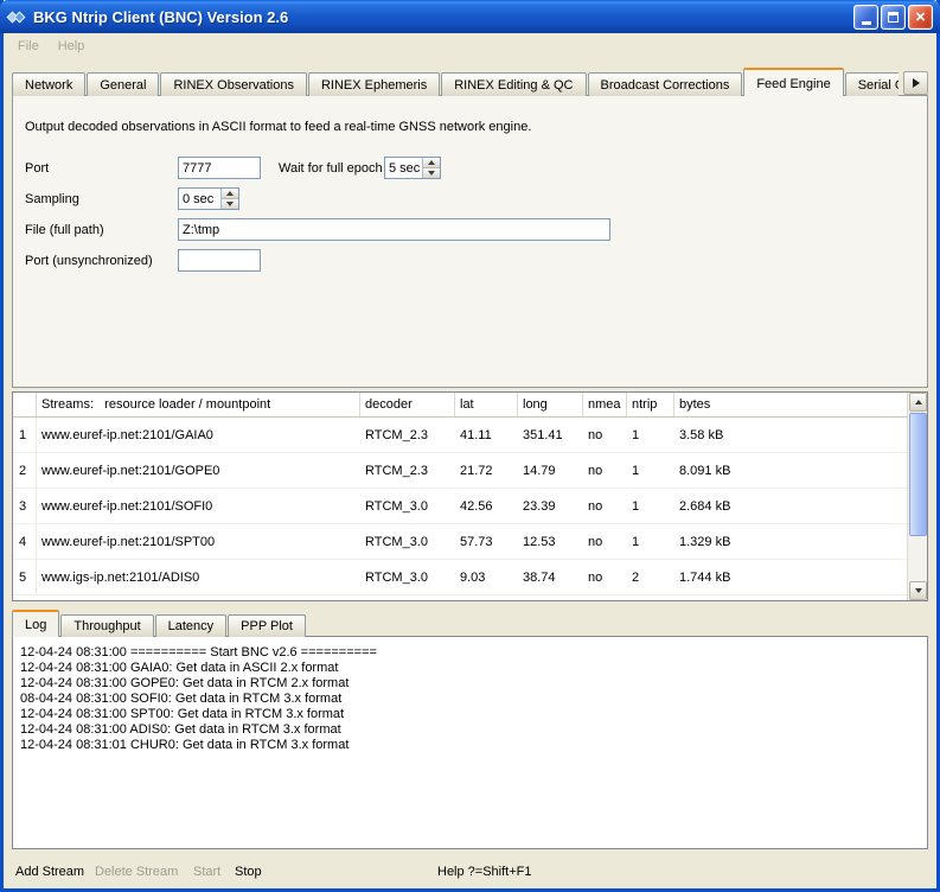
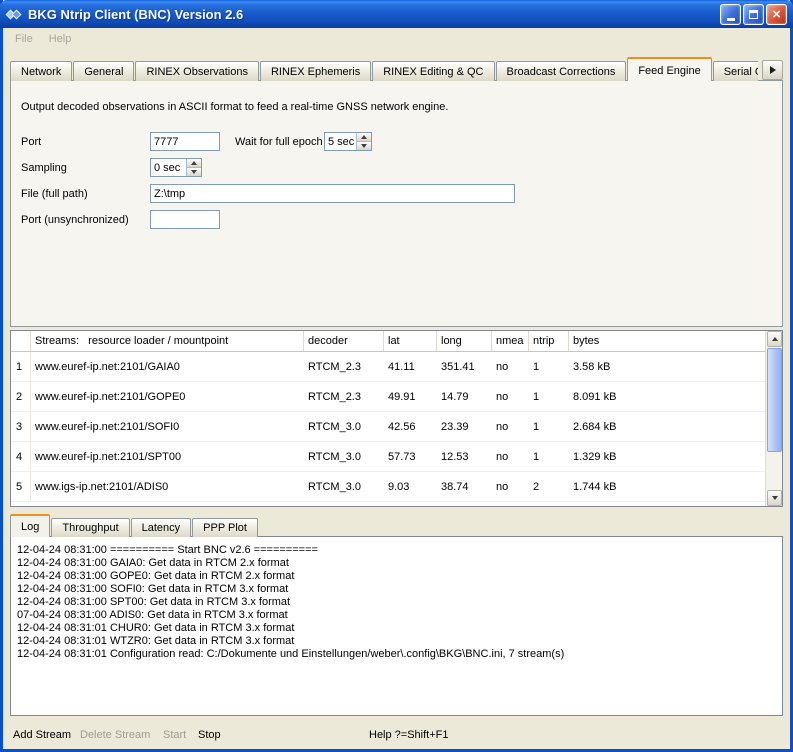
  BKG Ntrip Client (BNC) Version 2.6
  ×
  File
  Help
  Network
  General
  RINEX Observations
  RINEX Ephemeris
  RINEX Editing & QC
  Broadcast Corrections
  Feed Engine
  Serial
  Output decoded observations in ASCII format to feed a real-time GNSS network engine.
  Port
  7777
  Wait for full epoch
  5 sec
  Sampling
  0 sec
  File (full path)
  Z:\tmp
  Port (unsynchronized)
  Streams: resource loader / mountpoint
  decoder
  lat
  long
  nmea
  ntrip
  bytes
  1
  www.euref-ip.net:2101/GAIA0
  RTCM_2.3
  41.11
  351.41
  no
  1
  3.58 kB
  2
  www.euref-ip.net:2101/GOPE0
  RTCM_2.3
- 21.72
+ 49.91
  14.79
  no
  1
  8.091 kB
  3
  www.euref-ip.net:2101/SOFI0
  RTCM_3.0
  42.56
  23.39
  no
  1
  2.684 kB
  4
  www.euref-ip.net:2101/SPT00
  RTCM_3.0
  57.73
  12.53
  no
  1
  1.329 kB
  5
  www.igs-ip.net:2101/ADIS0
  RTCM_3.0
  9.03
  38.74
  no
  2
  1.744 kB
  Log
  Throughput
  Latency
  PPP Plot
  12-04-24 08:31:00 ========== Start BNC v2.6 ==========
- 12-04-24 08:31:00 GAIA0: Get data in ASCII 2.x format
+ 12-04-24 08:31:00 GAIA0: Get data in RTCM 2.x format
  12-04-24 08:31:00 GOPE0: Get data in RTCM 2.x format
- 08-04-24 08:31:00 SOFI0: Get data in RTCM 3.x format
+ 12-04-24 08:31:00 SOFI0: Get data in RTCM 3.x format
  12-04-24 08:31:00 SPT00: Get data in RTCM 3.x format
- 12-04-24 08:31:00 ADIS0: Get data in RTCM 3.x format
+ 07-04-24 08:31:00 ADIS0: Get data in RTCM 3.x format
  12-04-24 08:31:01 CHUR0: Get data in RTCM 3.x format
+ 12-04-24 08:31:01 WTZR0: Get data in RTCM 3.x format
+ 12-04-24 08:31:01 Configuration read: C:/Dokumente und Einstellungen/weber\.config\BKG\BNC.ini, 7 stream(s)
  Add Stream
  Delete Stream
  Start
  Stop
  Help ?=Shift+F1
